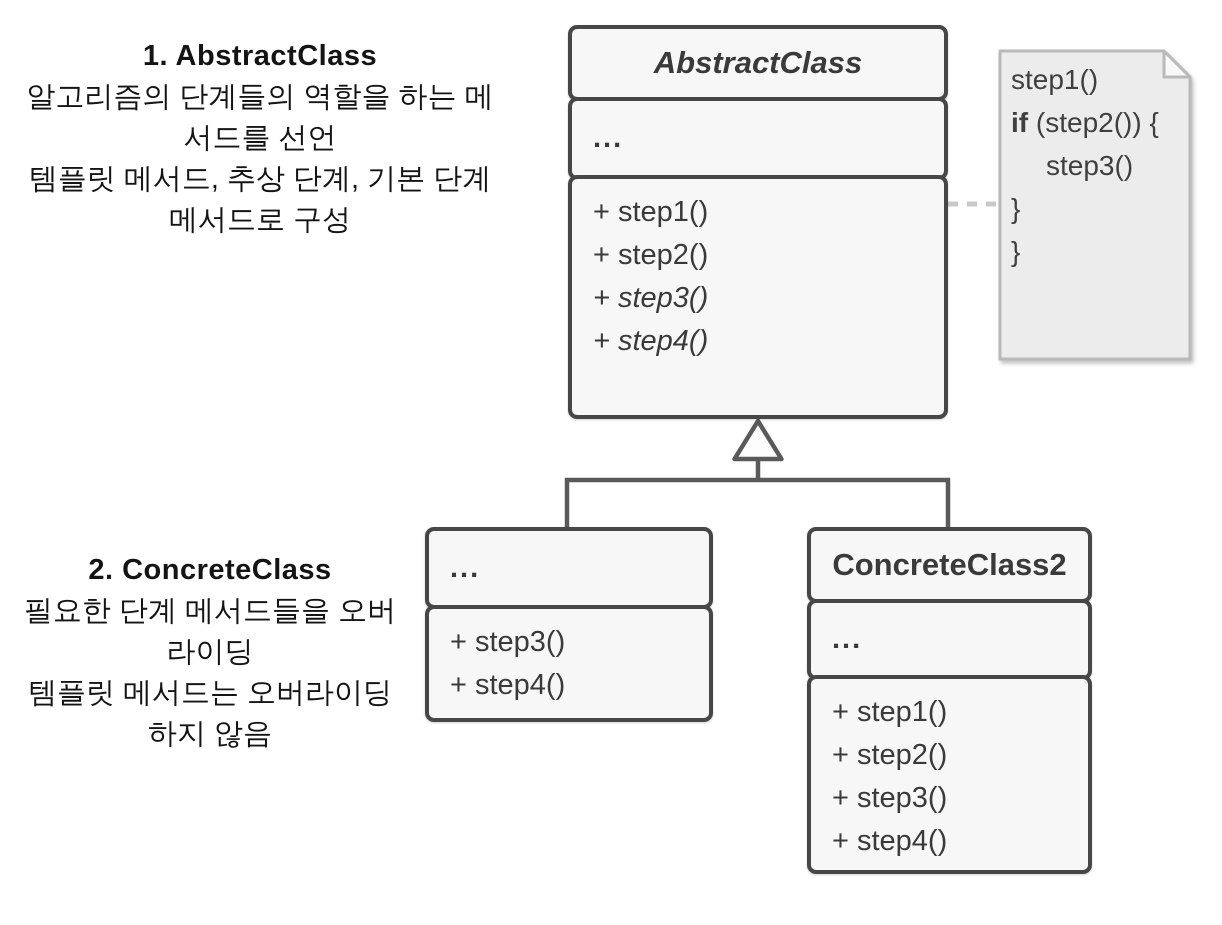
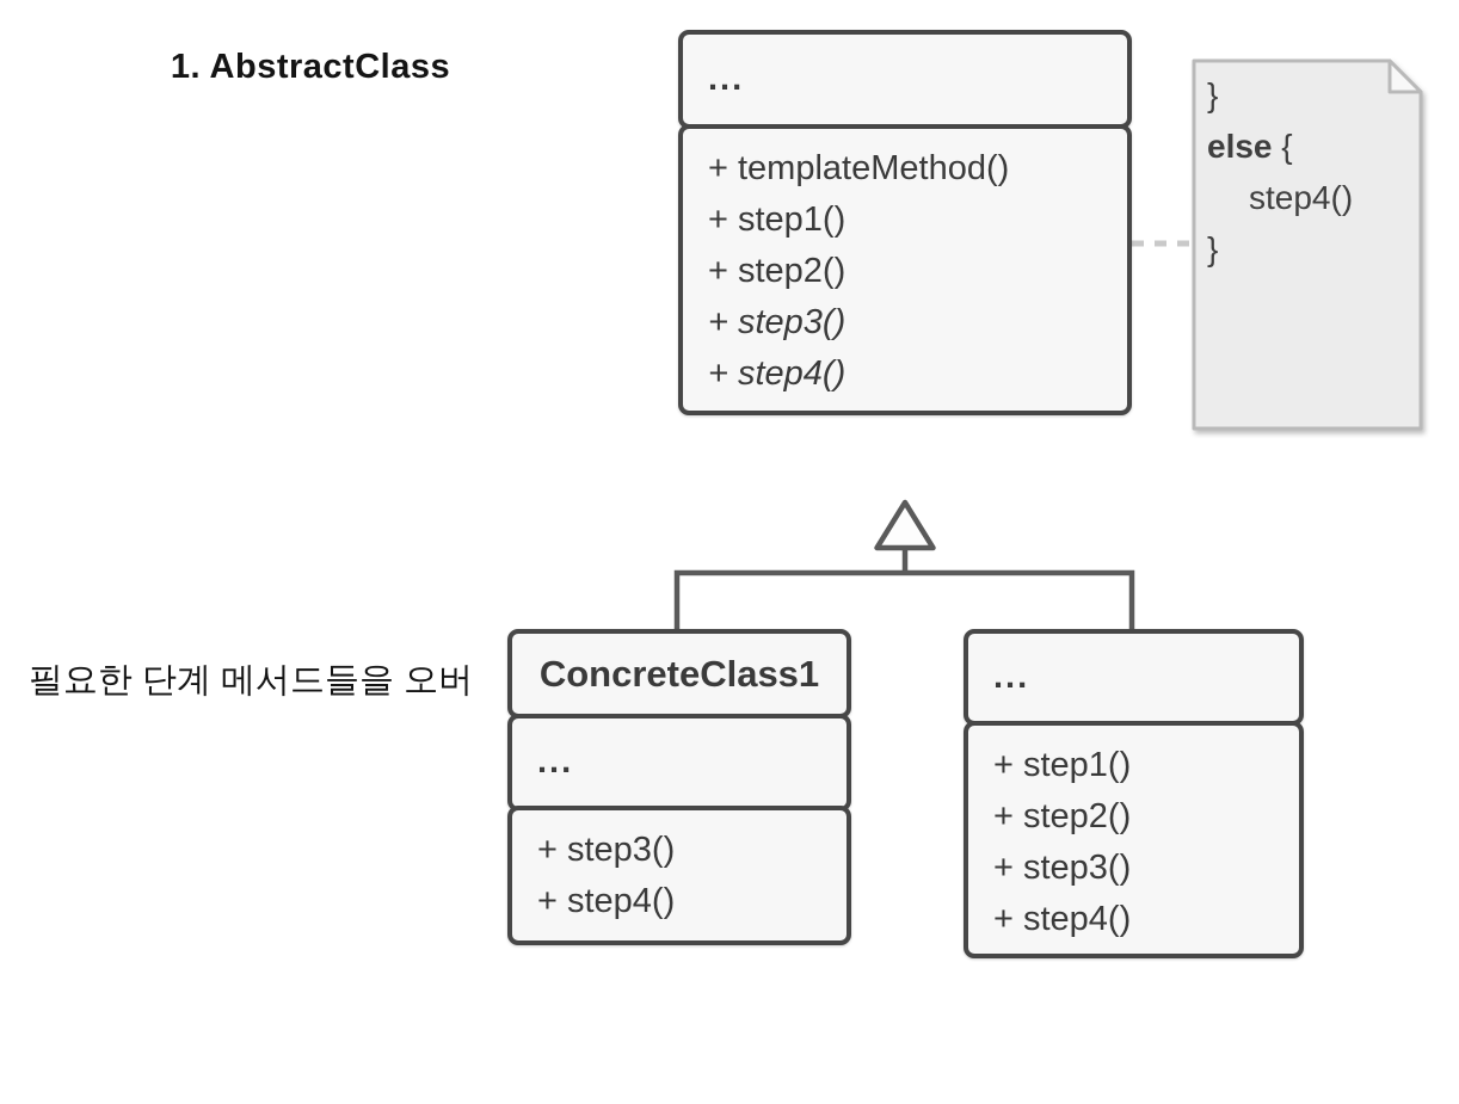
  1. AbstractClass
- 알고리즘의 단계들의 역할을 하는 메
- 서드를 선언
- 템플릿 메서드, 추상 단계, 기본 단계
- 메서드로 구성
- 2. ConcreteClass
  필요한 단계 메서드들을 오버
- 라이딩
- 템플릿 메서드는 오버라이딩
- 하지 않음
- AbstractClass
  ...
+ + templateMethod()
  + step1()
  + step2()
  + step3()
  + step4()
+ ConcreteClass1
  ...
  + step3()
  + step4()
- ConcreteClass2
  ...
  + step1()
  + step2()
  + step3()
  + step4()
- step1()
- if (step2()) {
- step3()
  }
+ else {
+ step4()
  }
